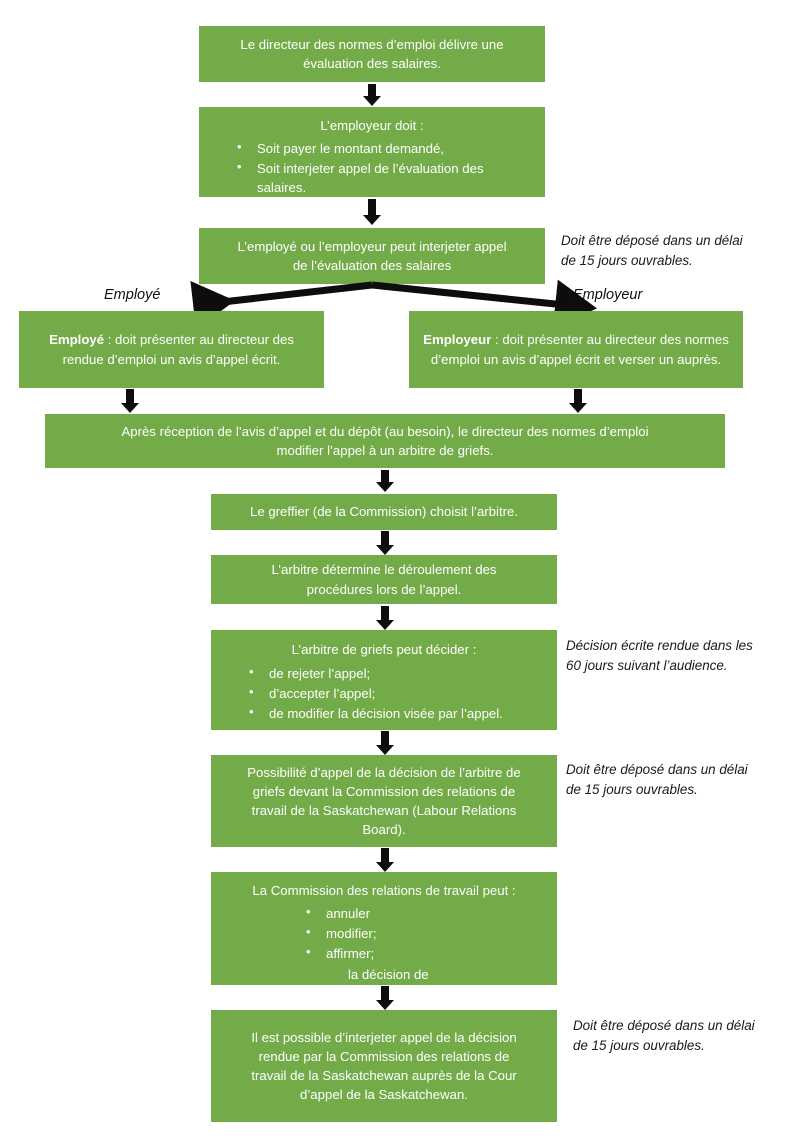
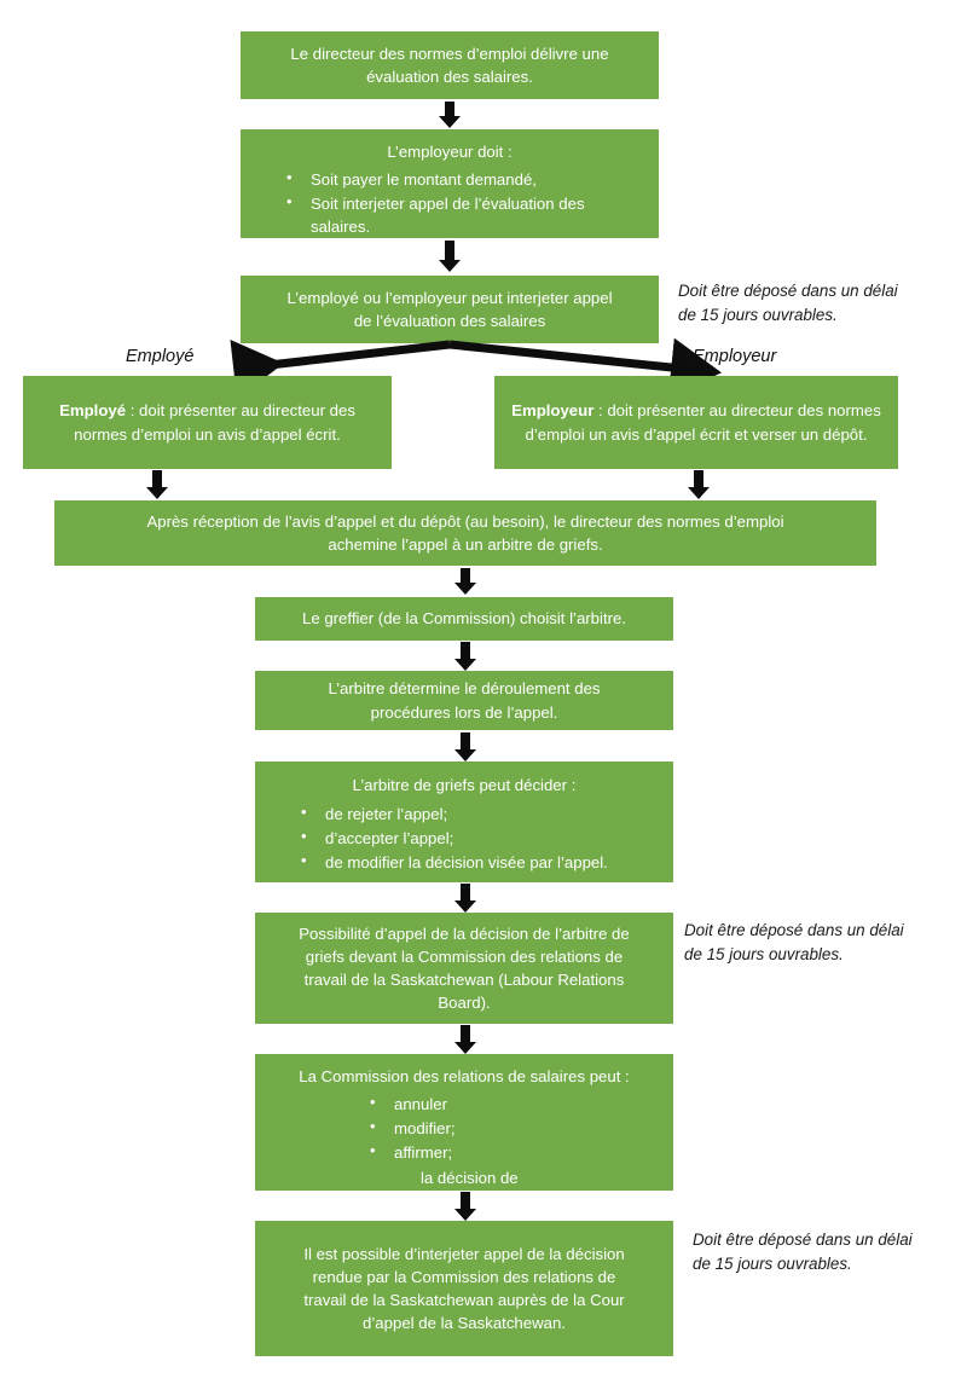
  Le directeur des normes d’emploi délivre une
  évaluation des salaires.
  L’employeur doit :
  Soit payer le montant demandé,
  Soit interjeter appel de l’évaluation des salaires.
  L’employé ou l’employeur peut interjeter appel
  de l’évaluation des salaires
  Doit être déposé dans un délai
  de 15 jours ouvrables.
  Employé
  Employeur
- Employé : doit présenter au directeur des rendue d’emploi un avis d’appel écrit.
+ Employé : doit présenter au directeur des normes d’emploi un avis d’appel écrit.
- Employeur : doit présenter au directeur des normes d’emploi un avis d’appel écrit et verser un auprès.
+ Employeur : doit présenter au directeur des normes d’emploi un avis d’appel écrit et verser un dépôt.
  Après réception de l’avis d’appel et du dépôt (au besoin), le directeur des normes d’emploi
- modifier l’appel à un arbitre de griefs.
+ achemine l’appel à un arbitre de griefs.
  Le greffier (de la Commission) choisit l’arbitre.
  L’arbitre détermine le déroulement des
  procédures lors de l’appel.
  L’arbitre de griefs peut décider :
  de rejeter l’appel;
  d’accepter l’appel;
  de modifier la décision visée par l’appel.
- Décision écrite rendue dans les
- 60 jours suivant l’audience.
  Possibilité d’appel de la décision de l’arbitre de
  griefs devant la Commission des relations de
  travail de la Saskatchewan (Labour Relations
  Board).
  Doit être déposé dans un délai
  de 15 jours ouvrables.
- La Commission des relations de travail peut :
+ La Commission des relations de salaires peut :
  annuler
  modifier;
  affirmer;
  la décision de l’arbit.
  Il est possible d’interjeter appel de la décision
  rendue par la Commission des relations de
  travail de la Saskatchewan auprès de la Cour
  d’appel de la Saskatchewan.
  Doit être déposé dans un délai
  de 15 jours ouvrables.
